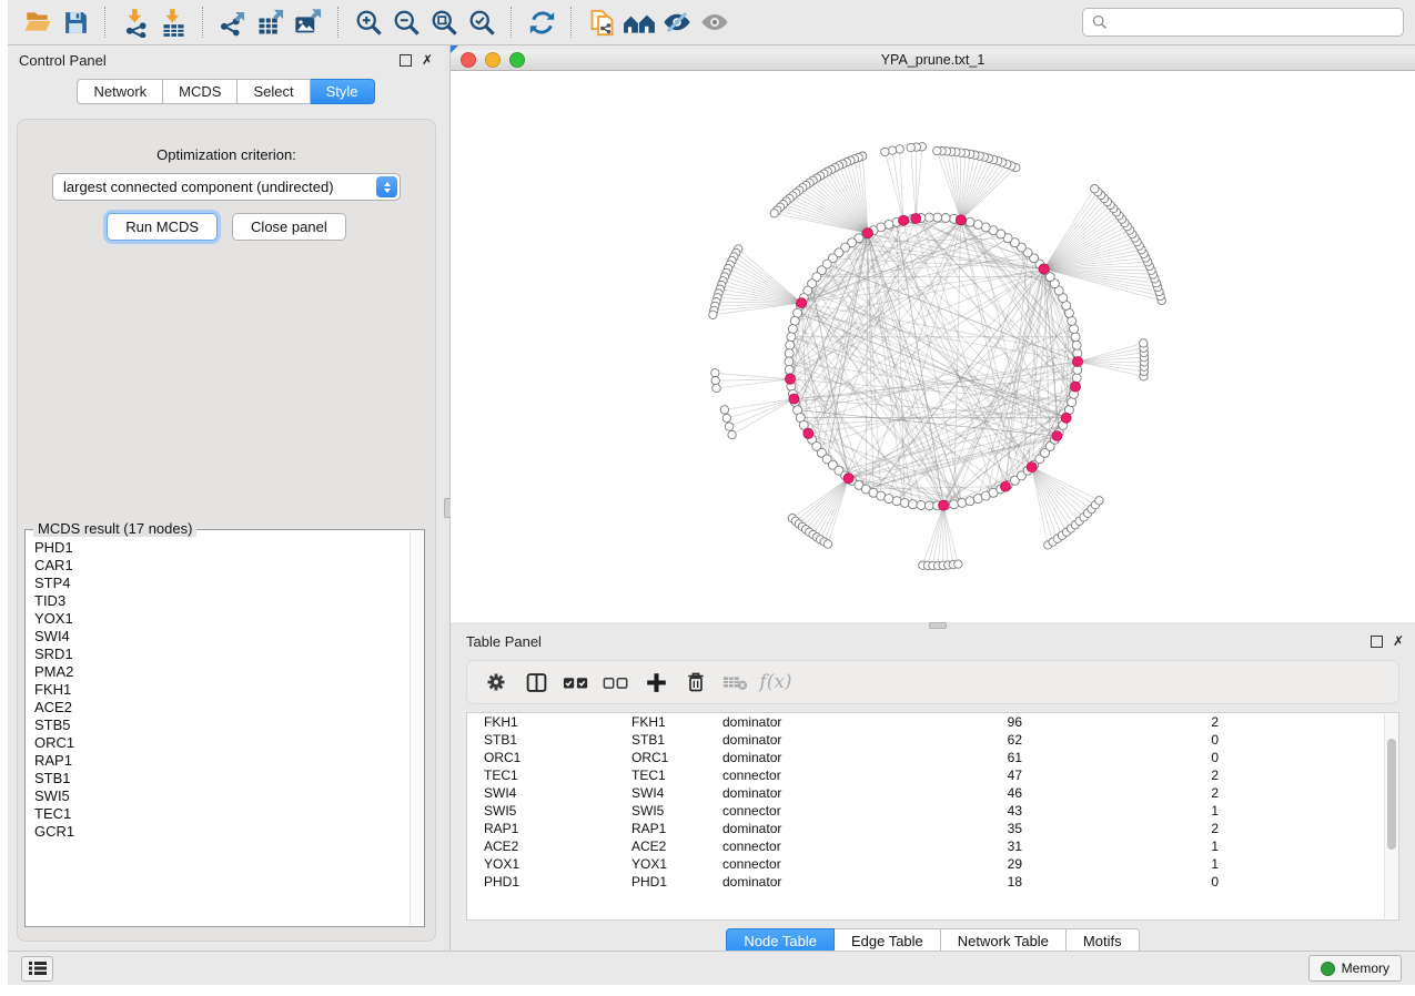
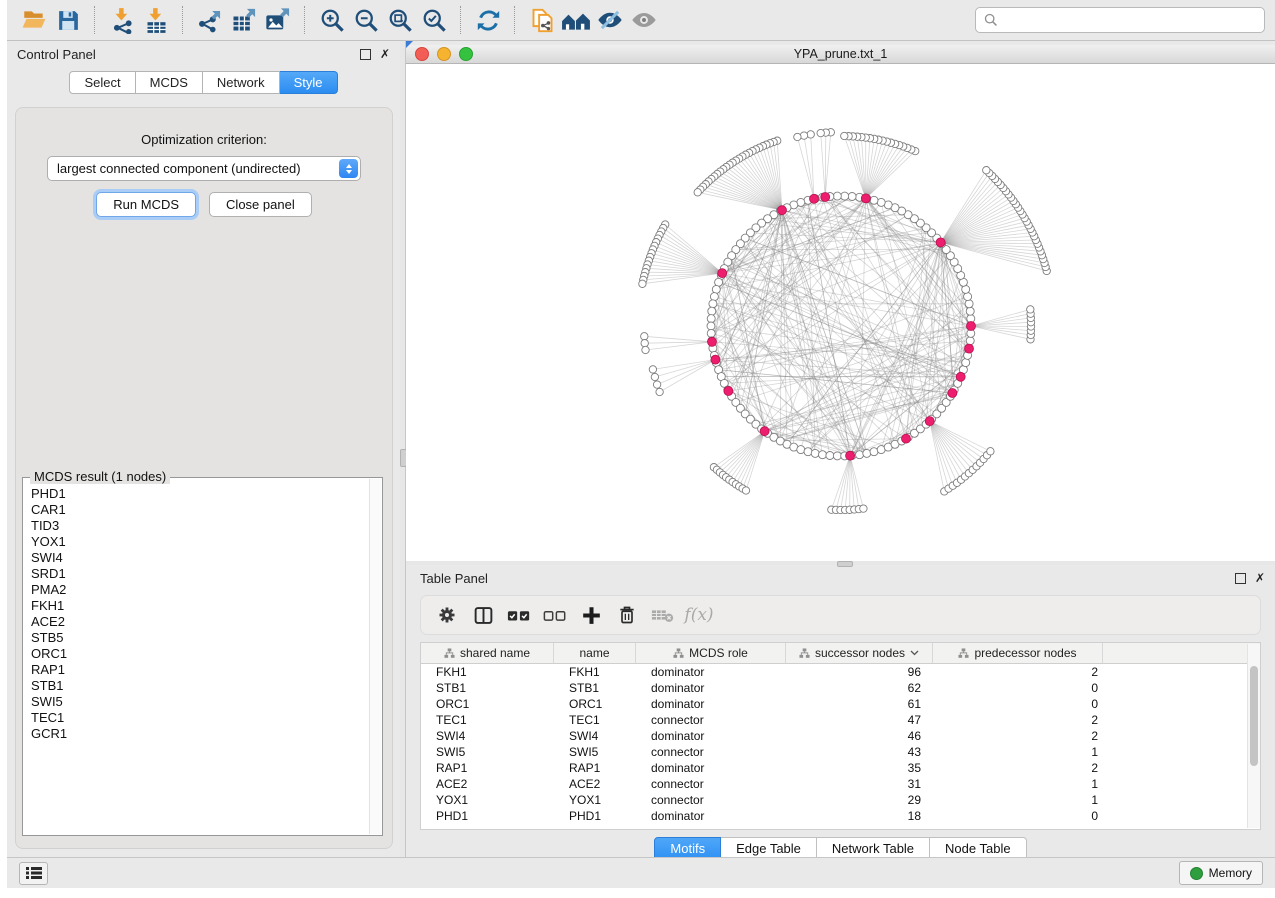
  Control Panel
  ✗
- Network
+ Select
  MCDS
- Select
+ Network
  Style
  Optimization criterion:
  largest connected component (undirected)
  Run MCDS
  Close panel
- MCDS result (17 nodes)
+ MCDS result (1 nodes)
  PHD1
  CAR1
- STP4
  TID3
  YOX1
  SWI4
  SRD1
  PMA2
  FKH1
  ACE2
  STB5
  ORC1
  RAP1
  STB1
  SWI5
  TEC1
  GCR1
  YPA_prune.txt_1
  Table Panel
  ✗
  f(x)
+ shared name
+ name
+ MCDS role
+ successor nodes
+ predecessor nodes
  FKH1
  FKH1
  dominator
  96
  2
  STB1
  STB1
  dominator
  62
  0
  ORC1
  ORC1
  dominator
  61
  0
  TEC1
  TEC1
  connector
  47
  2
  SWI4
  SWI4
  dominator
  46
  2
  SWI5
  SWI5
  connector
  43
  1
  RAP1
  RAP1
  dominator
  35
  2
  ACE2
  ACE2
  connector
  31
  1
  YOX1
  YOX1
  connector
  29
  1
  PHD1
  PHD1
  dominator
  18
  0
- Node Table
+ Motifs
  Edge Table
  Network Table
- Motifs
+ Node Table
  Memory
